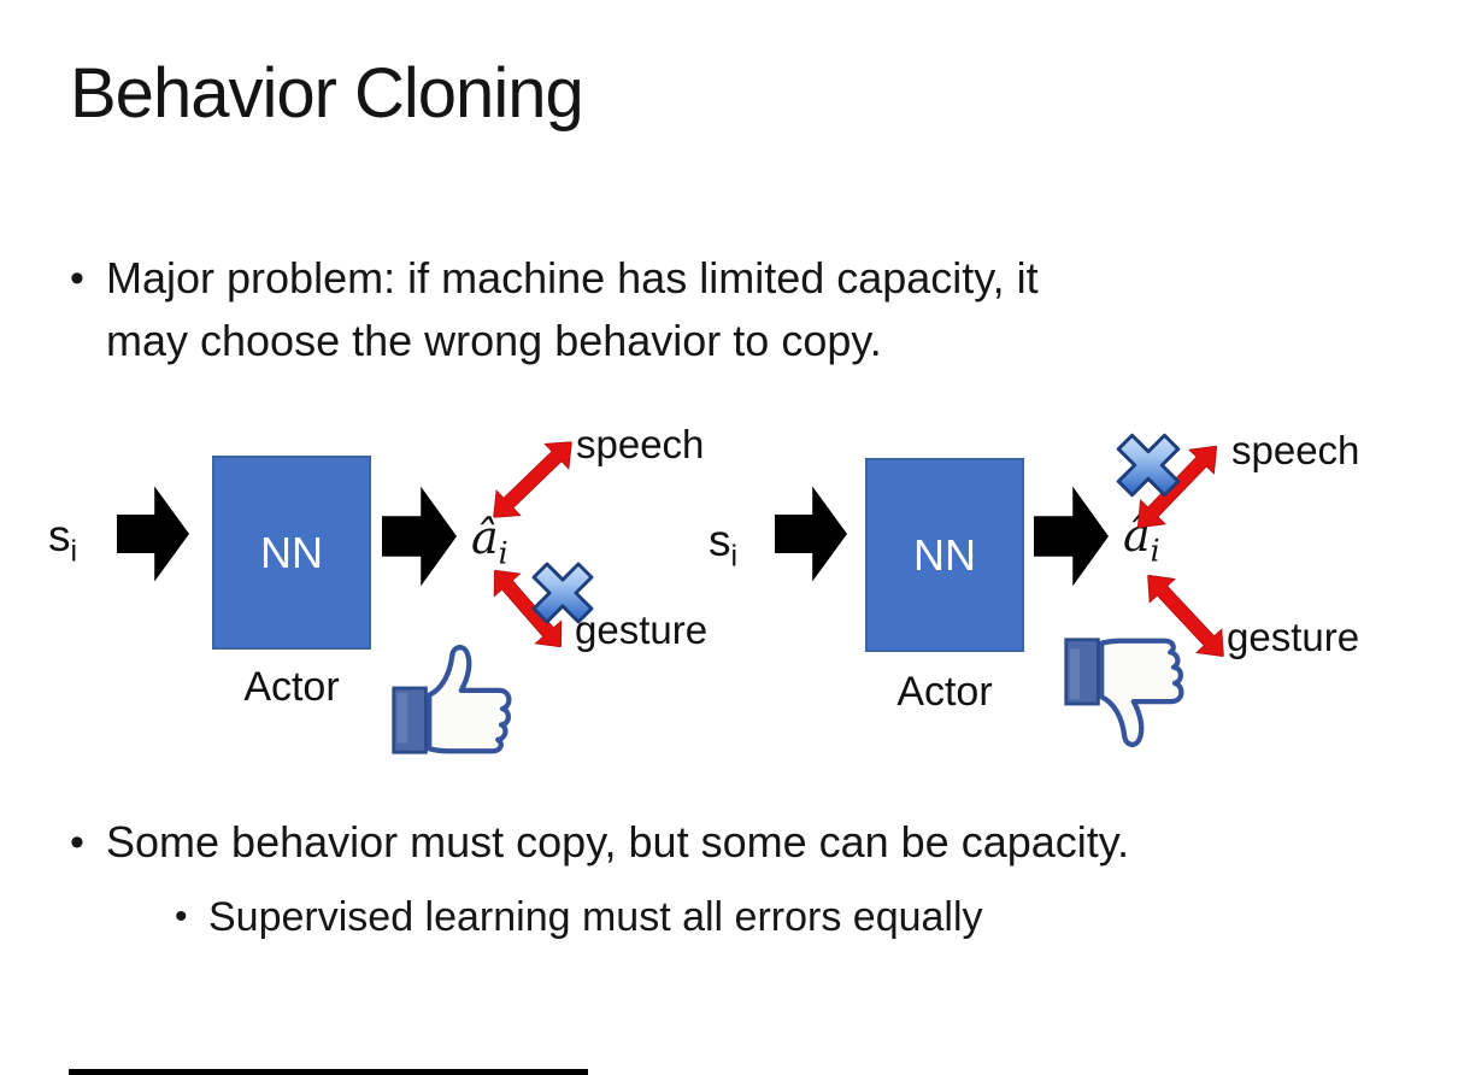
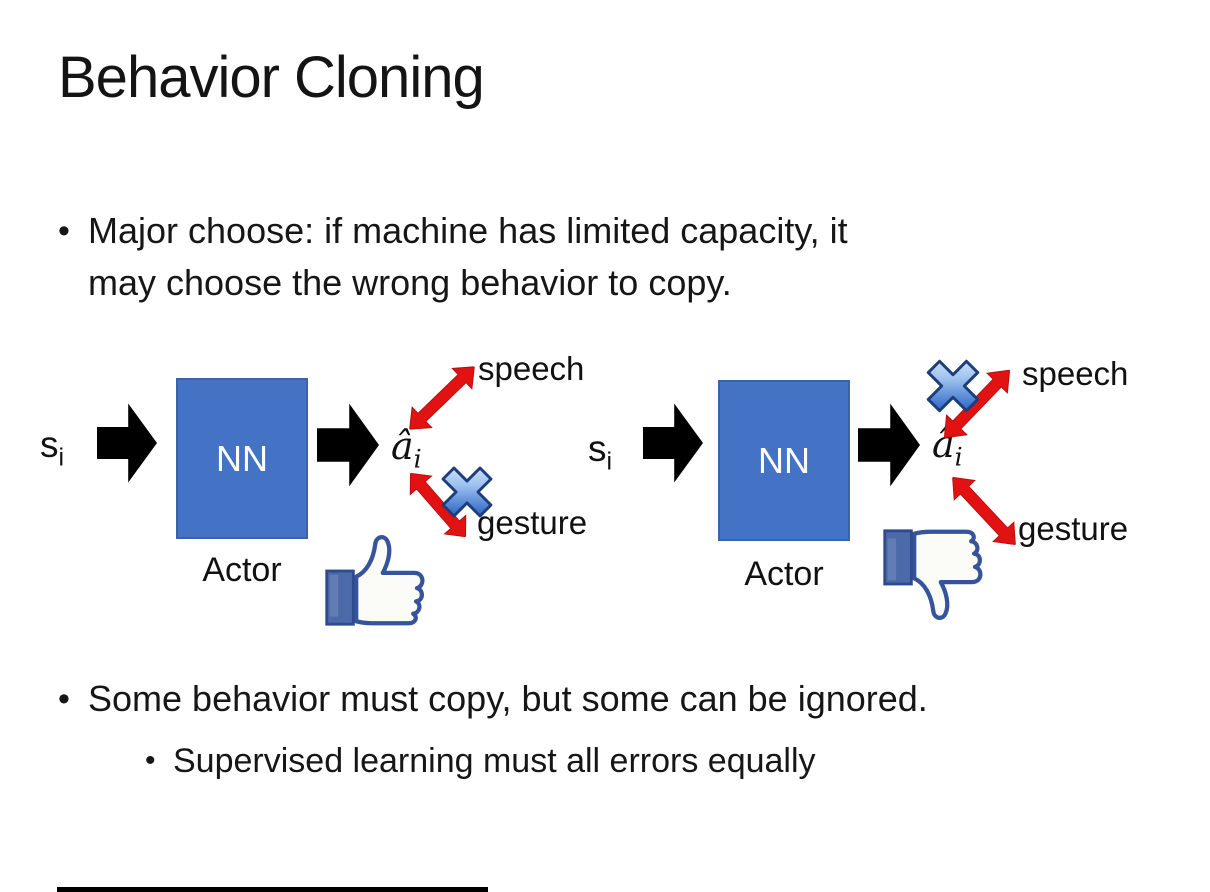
  Behavior Cloning
  •
- Major problem: if machine has limited capacity, it
+ Major choose: if machine has limited capacity, it
  may choose the wrong behavior to copy.
  si
  NN
  âi
  speech
  gesture
  Actor
  si
  NN
  âi
  speech
  gesture
  Actor
  •
- Some behavior must copy, but some can be capacity.
+ Some behavior must copy, but some can be ignored.
  •
  Supervised learning must all errors equally
